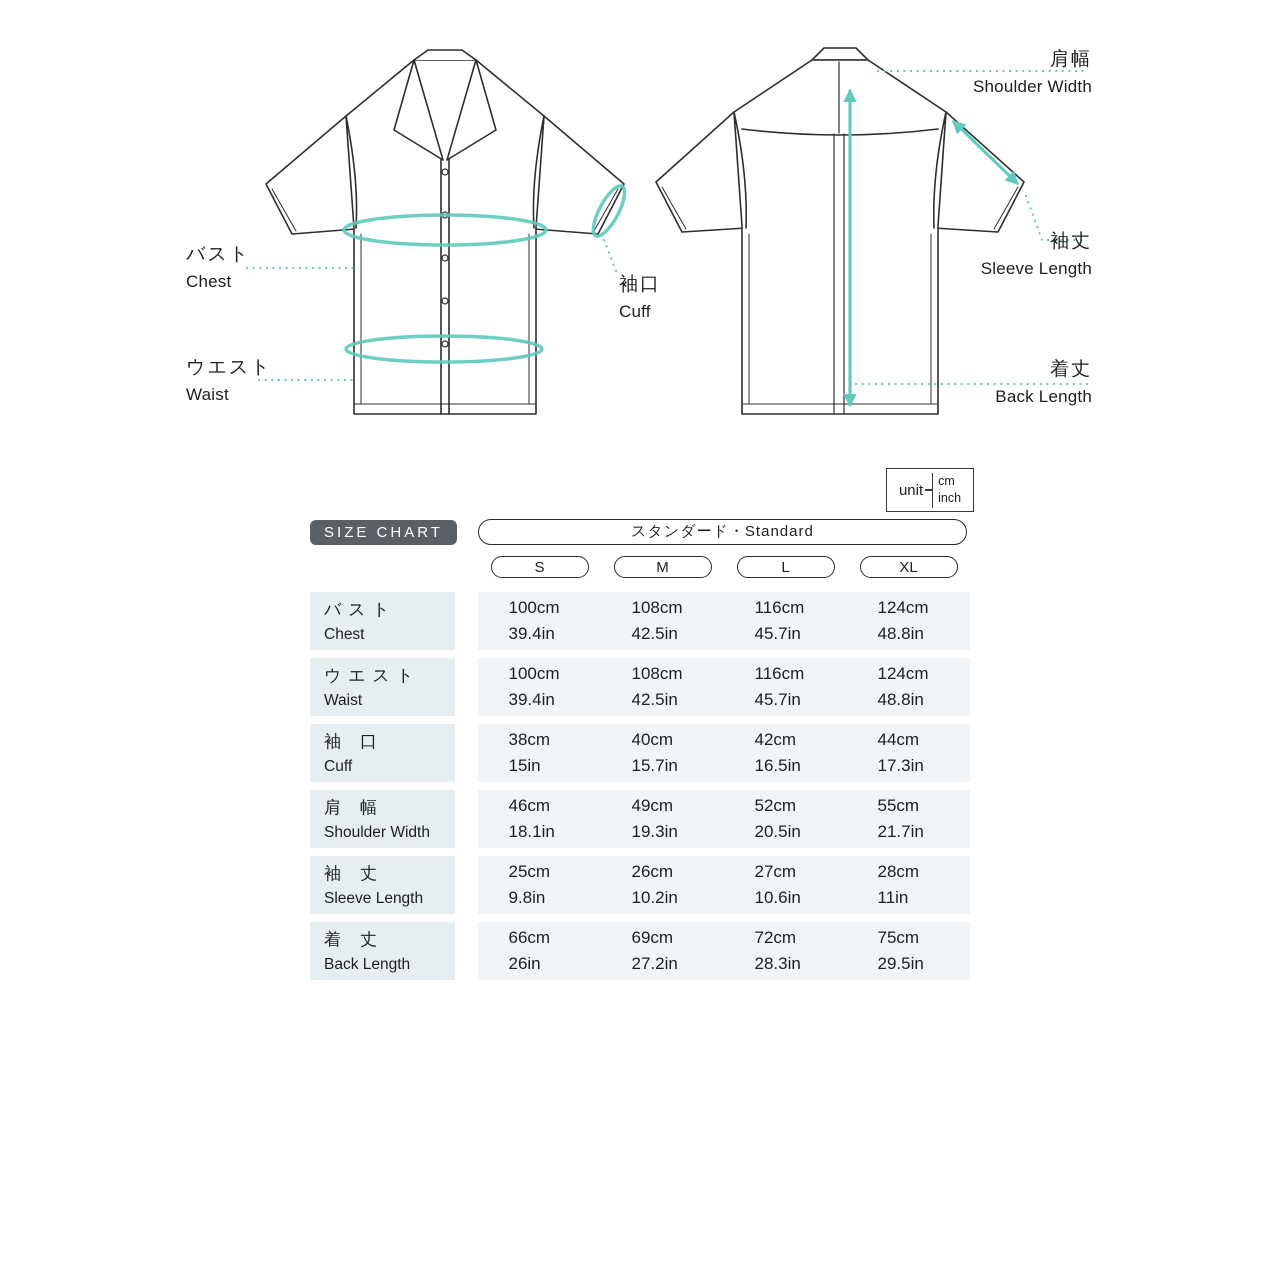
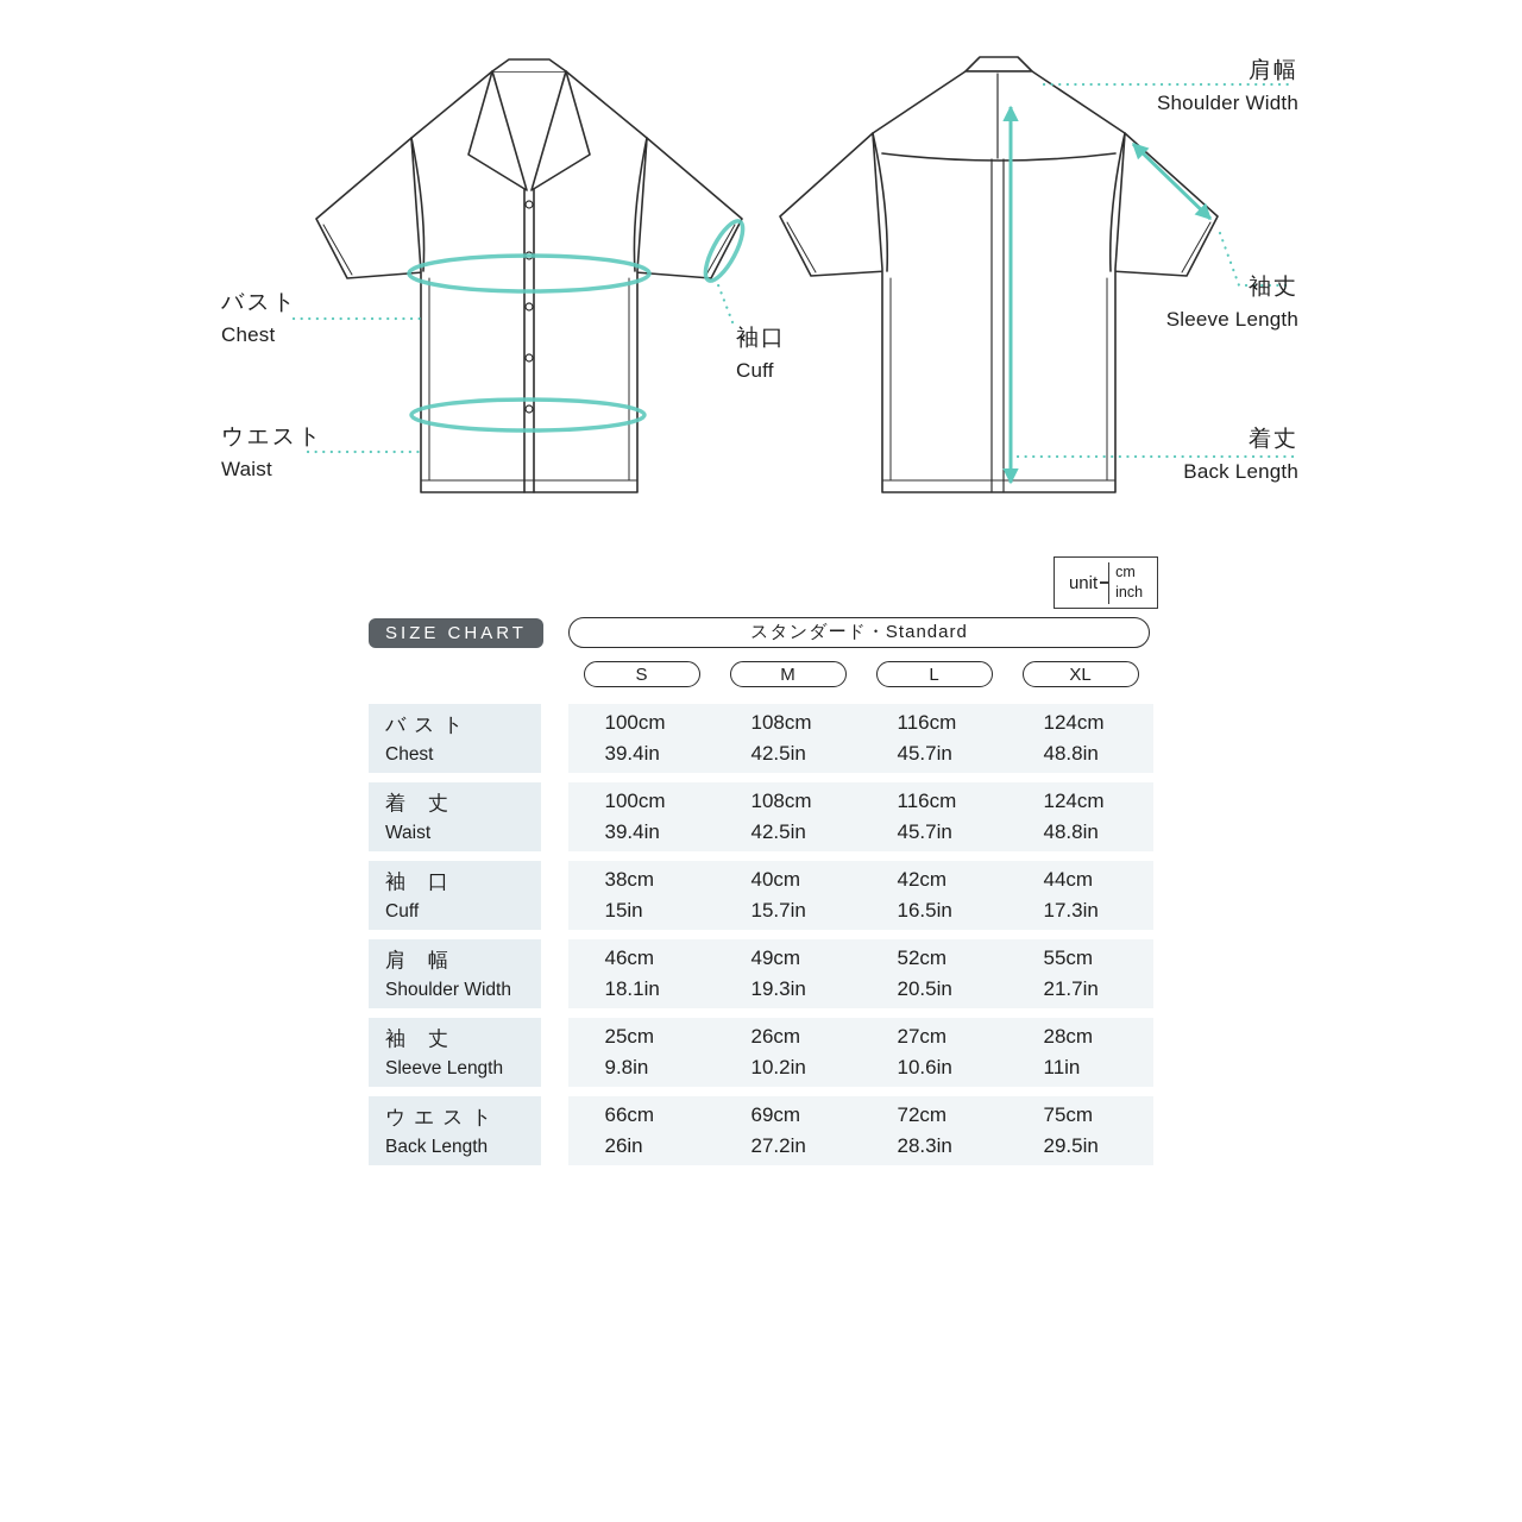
  バスト
  Chest
  ウエスト
  Waist
  袖口
  Cuff
  肩幅
  Shoulder Width
  袖丈
  Sleeve Length
  着丈
  Back Length
  unit
  cm
  inch
  SIZE CHART
  スタンダード・Standard
  S
  M
  L
  XL
  バ ス ト
  Chest
  100cm
  39.4in
  108cm
  42.5in
  116cm
  45.7in
  124cm
  48.8in
- ウ エ ス ト
+ 着 丈
  Waist
  100cm
  39.4in
  108cm
  42.5in
  116cm
  45.7in
  124cm
  48.8in
  袖 口
  Cuff
  38cm
  15in
  40cm
  15.7in
  42cm
  16.5in
  44cm
  17.3in
  肩 幅
  Shoulder Width
  46cm
  18.1in
  49cm
  19.3in
  52cm
  20.5in
  55cm
  21.7in
  袖 丈
  Sleeve Length
  25cm
  9.8in
  26cm
  10.2in
  27cm
  10.6in
  28cm
  11in
- 着 丈
+ ウ エ ス ト
  Back Length
  66cm
  26in
  69cm
  27.2in
  72cm
  28.3in
  75cm
  29.5in
